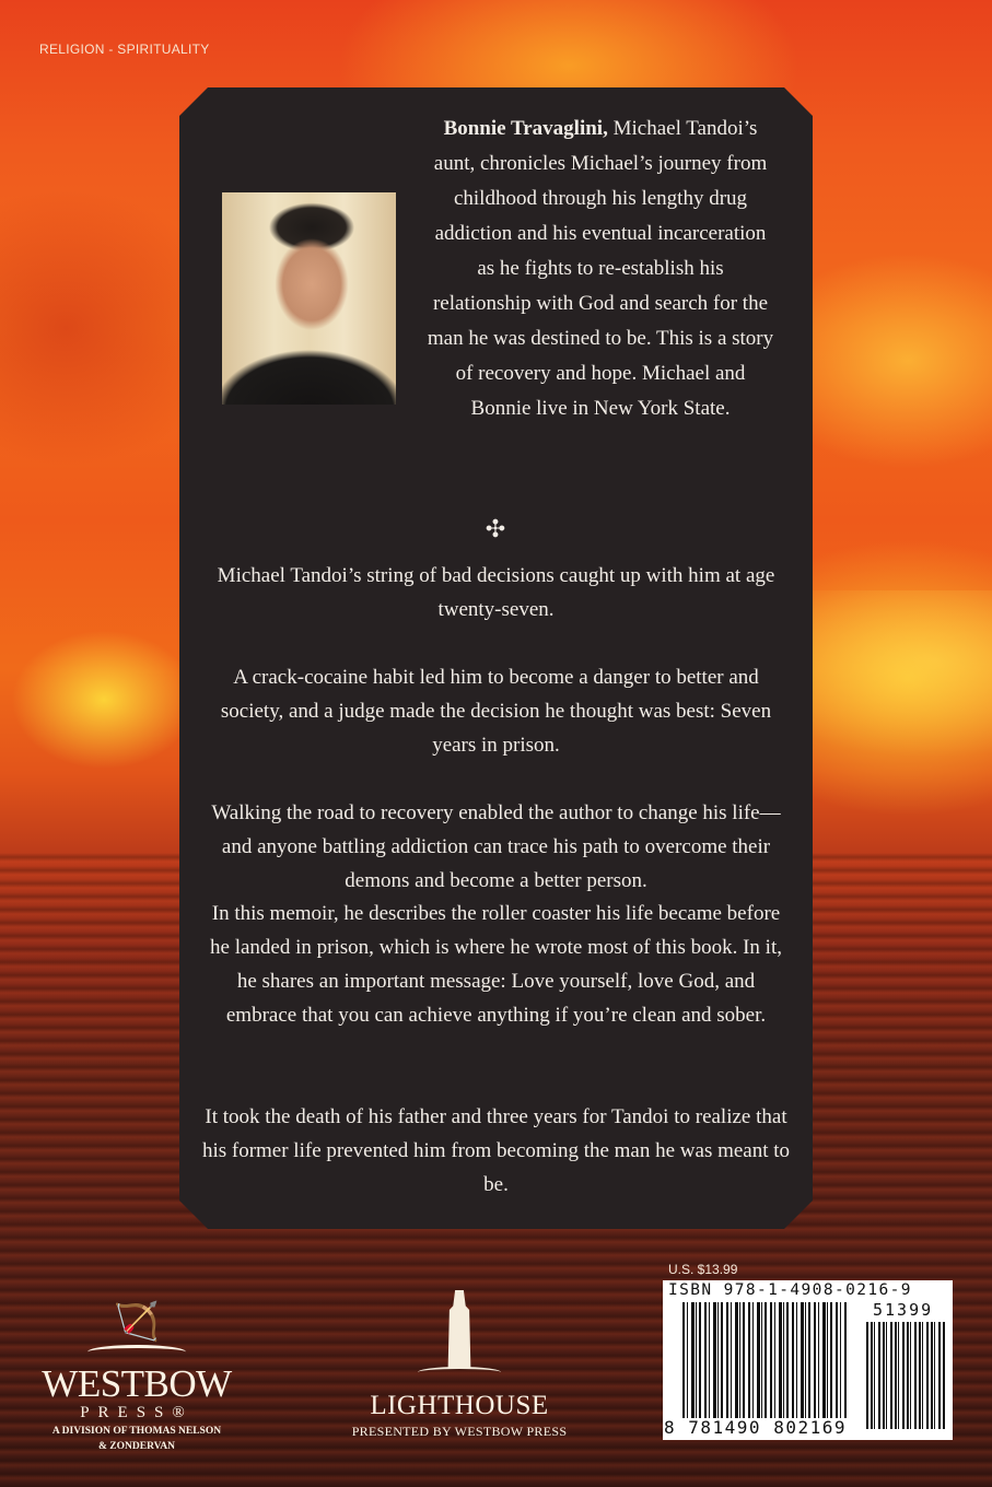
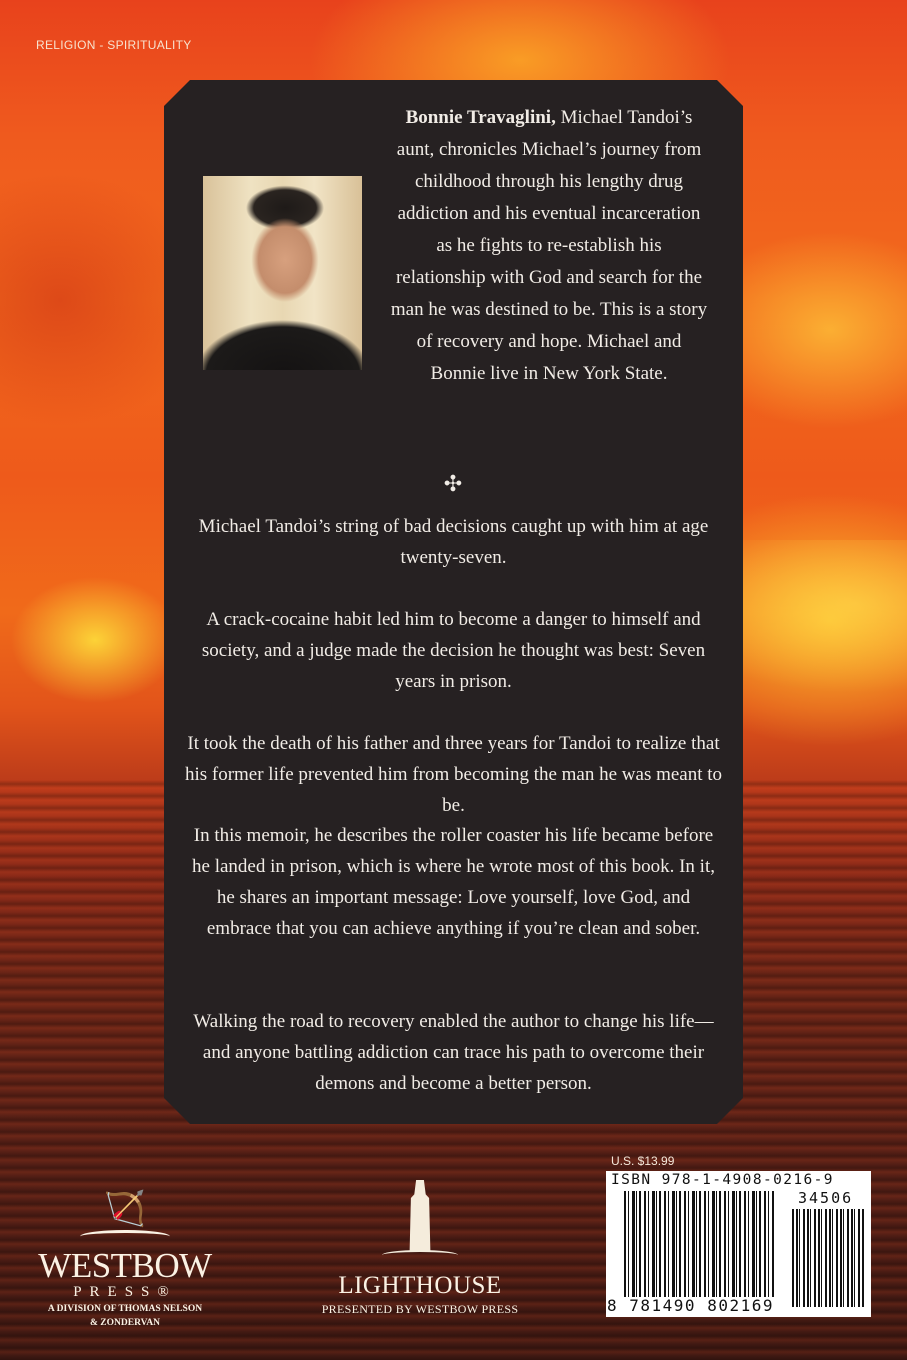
  RELIGION - SPIRITUALITY
  Bonnie Travaglini, Michael Tandoi’s aunt, chronicles Michael’s journey from childhood through his lengthy drug addiction and his eventual incarceration as he fights to re-establish his relationship with God and search for the man he was destined to be. This is a story of recovery and hope. Michael and Bonnie live in New York State.
  ✣
  Michael Tandoi’s string of bad decisions caught up with him at age twenty-seven.
- A crack-cocaine habit led him to become a danger to better and society, and a judge made the decision he thought was best: Seven years in prison.
+ A crack-cocaine habit led him to become a danger to himself and society, and a judge made the decision he thought was best: Seven years in prison.
- Walking the road to recovery enabled the author to change his life—and anyone battling addiction can trace his path to overcome their demons and become a better person.
+ It took the death of his father and three years for Tandoi to realize that his former life prevented him from becoming the man he was meant to be.
  In this memoir, he describes the roller coaster his life became before he landed in prison, which is where he wrote most of this book. In it, he shares an important message: Love yourself, love God, and embrace that you can achieve anything if you’re clean and sober.
- It took the death of his father and three years for Tandoi to realize that his former life prevented him from becoming the man he was meant to be.
+ Walking the road to recovery enabled the author to change his life—and anyone battling addiction can trace his path to overcome their demons and become a better person.
  🏹
  WESTBOW
  PRESS®
  A DIVISION OF THOMAS NELSON
  & ZONDERVAN
  LIGHTHOUSE
  PRESENTED BY WESTBOW PRESS
  U.S. $13.99
  ISBN 978-1-4908-0216-9
- 51399
+ 34506
  8 781490 802169
